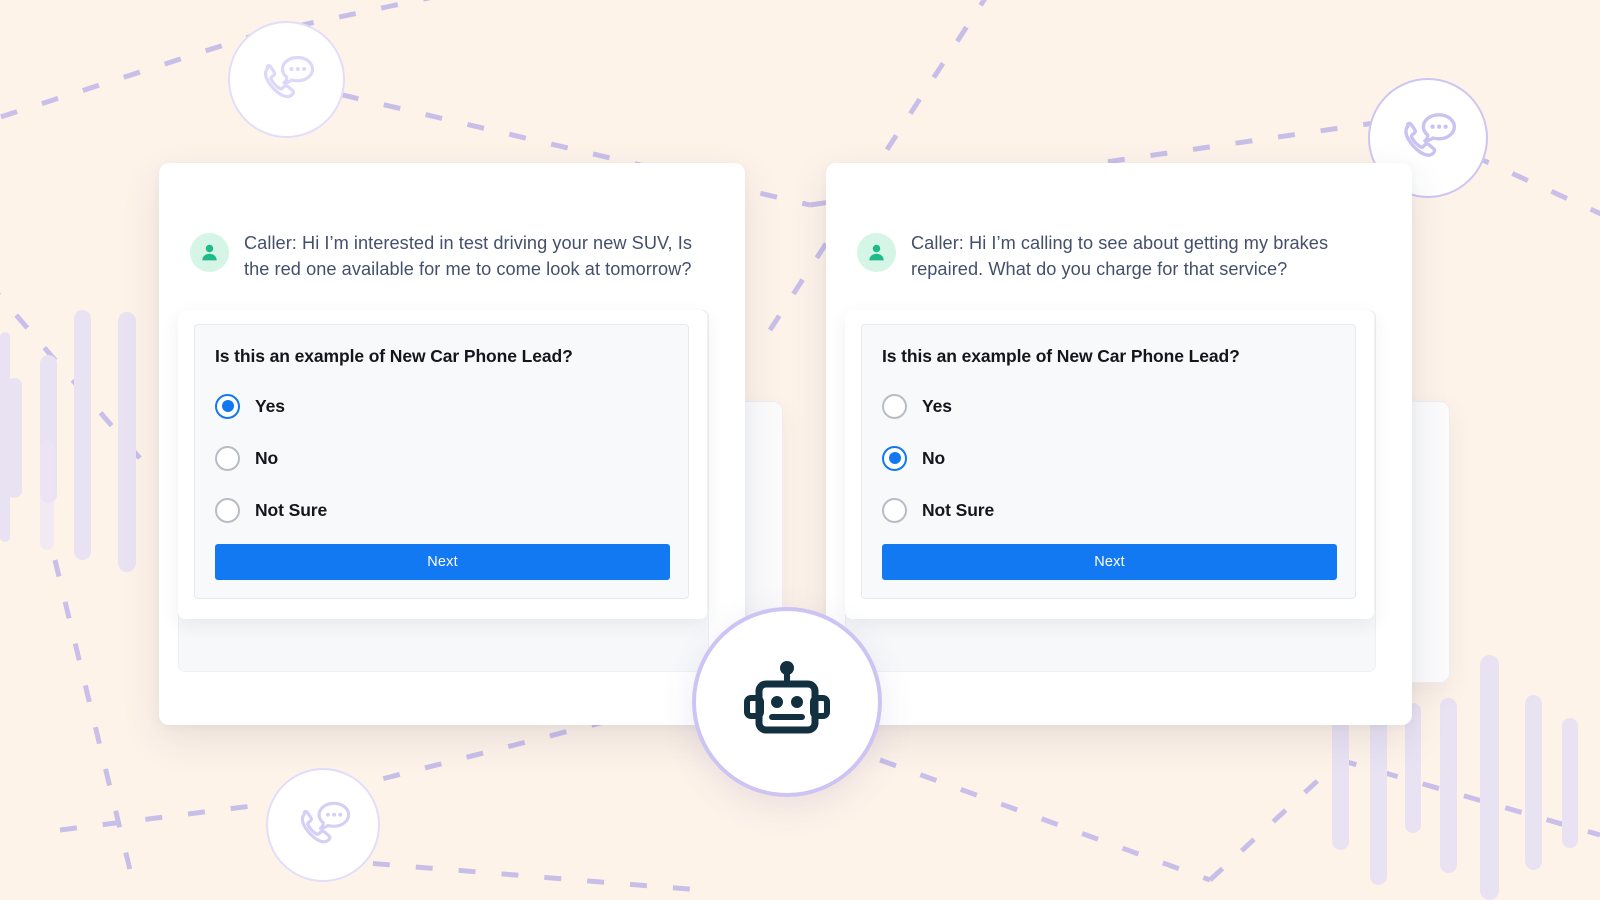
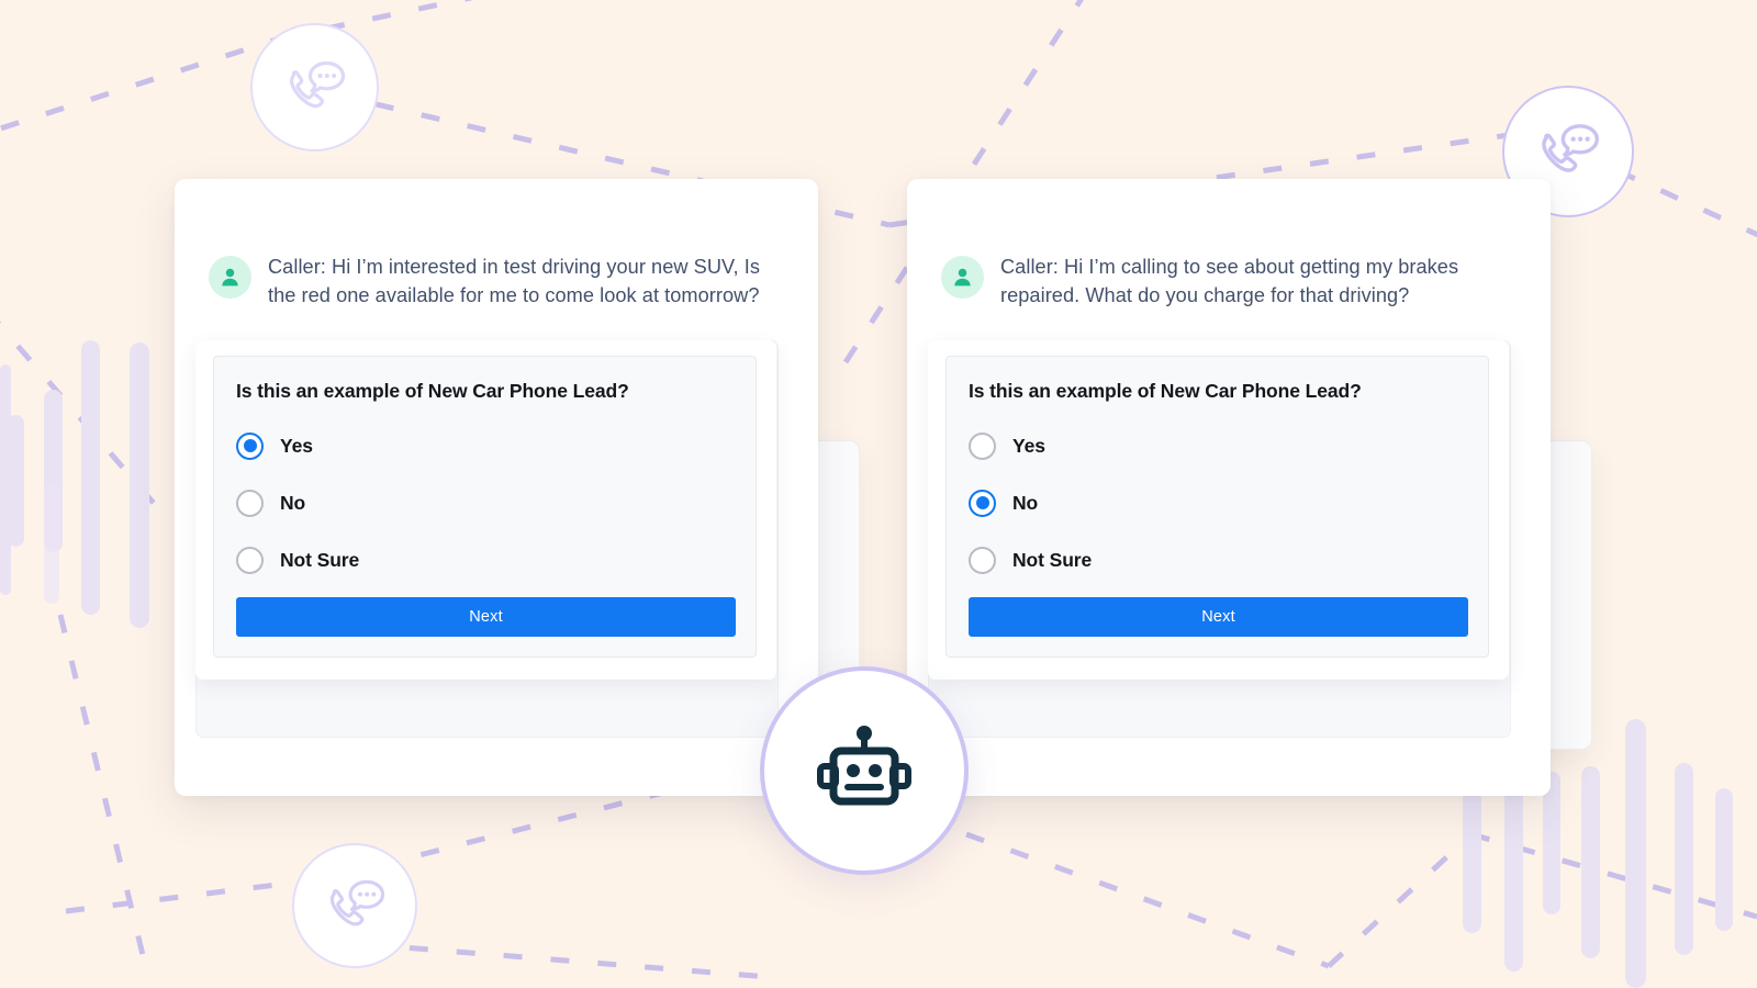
  Caller: Hi I’m interested in test driving your new SUV, Is the red one available for me to come look at tomorrow?
  Is this an example of New Car Phone Lead?
  Yes
  No
  Not Sure
  Next
- Caller: Hi I’m calling to see about getting my brakes repaired. What do you charge for that service?
+ Caller: Hi I’m calling to see about getting my brakes repaired. What do you charge for that driving?
  Is this an example of New Car Phone Lead?
  Yes
  No
  Not Sure
  Next
